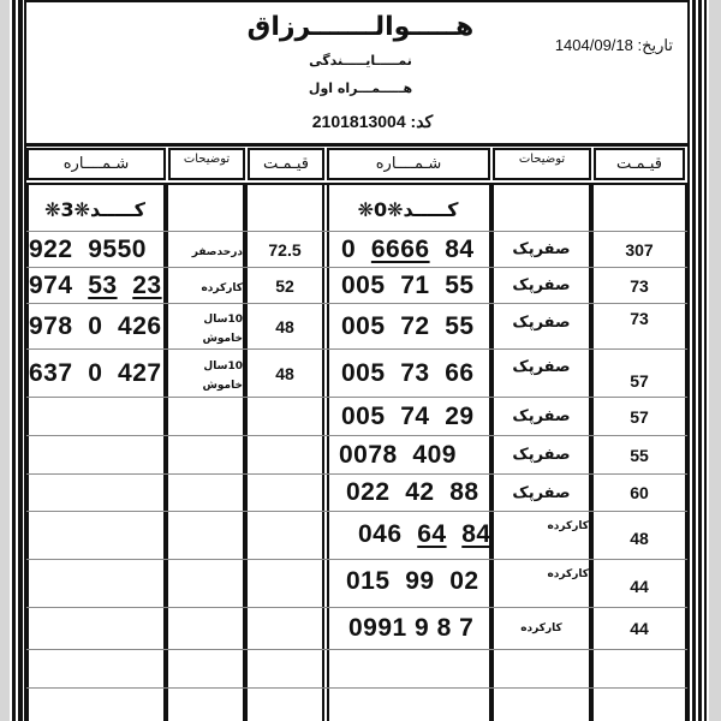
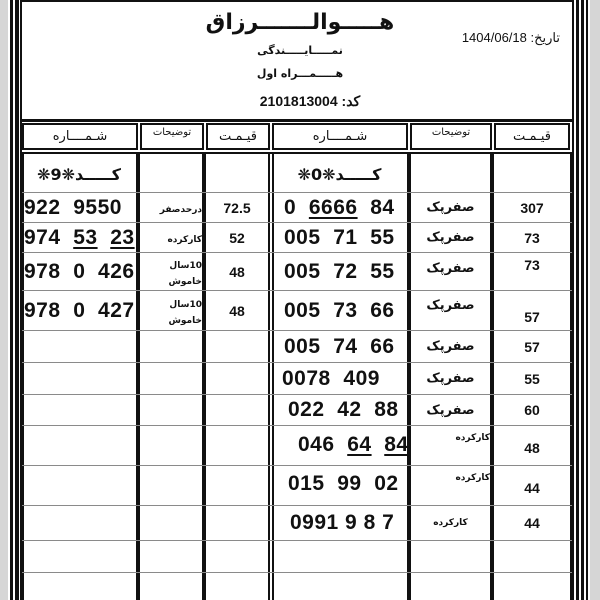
  هـــــوالـــــــرزاق
  نمـــــایـــــندگی
  هـــــمـــراه اول
  کد: 2101813004
- تاریخ: 1404/09/18
+ تاریخ: 1404/06/18
  شـمــــاره
  توضیحات
  قیـمـت
  شـمــــاره
  توضیحات
  قیـمـت
- کـــــد❋3❋
+ کـــــد❋9❋
  کـــــد❋0❋
  922 9550
  درحدصفر
  72.5
  974
  53
  23
  کارکرده
  52
  978 0 426
  10سال
  خاموش
  48
- 637 0 427
+ 978 0 427
  10سال
  خاموش
  48
  0
  6666
  84
  صفرپک
  307
  005 71 55
  صفرپک
  73
  005 72 55
  صفرپک
  73
  005 73 66
  صفرپک
  57
- 005 74 29
+ 005 74 66
  صفرپک
  57
  0078 409
  صفرپک
  55
  022 42 88
  صفرپک
  60
  046
  64
  84
  کارکرده
  48
  015 99 02
  کارکرده
  44
  0991 9 8 7
  کارکرده
  44
